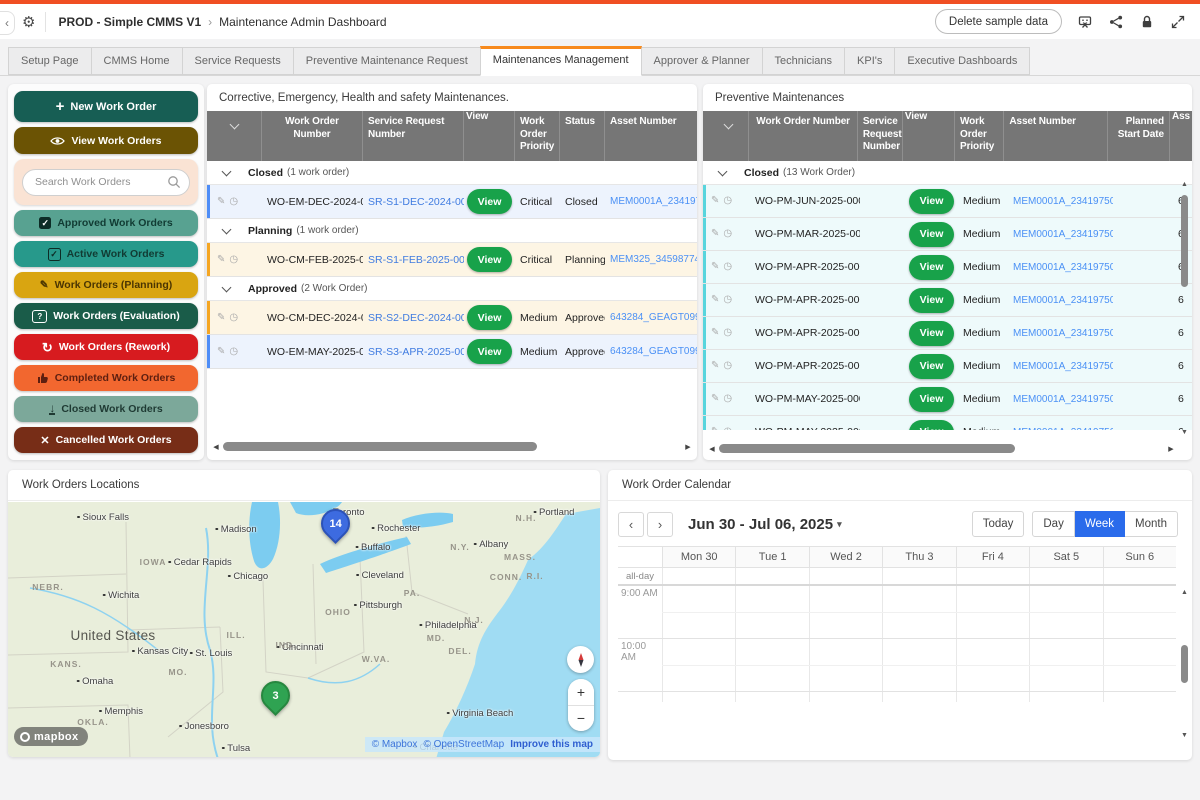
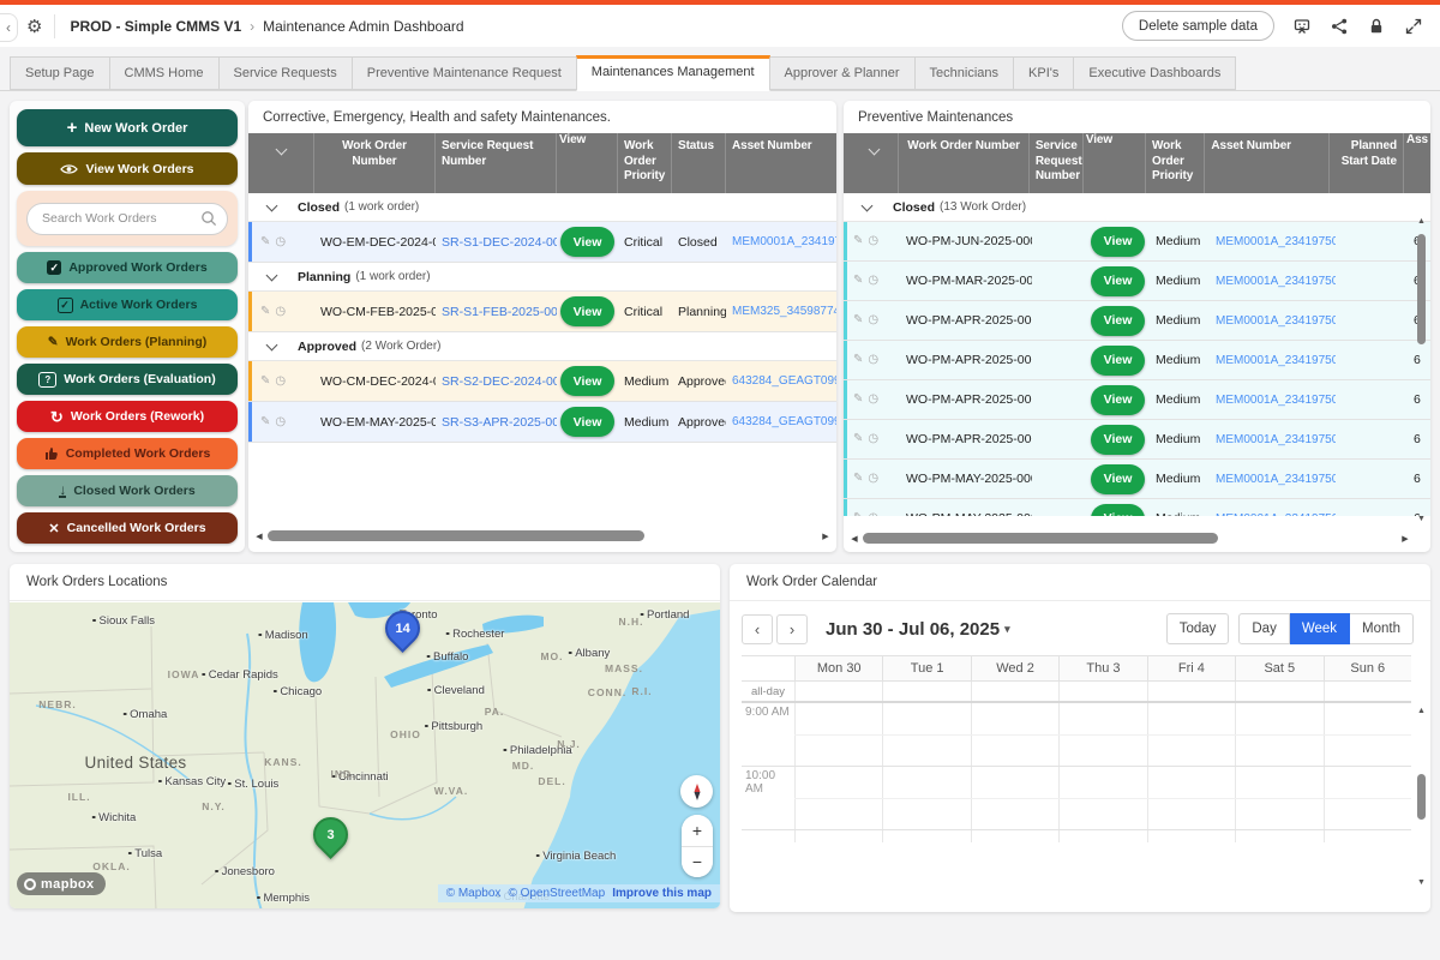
  ⚙
  PROD - Simple CMMS V1
  ›
  Maintenance Admin Dashboard
  Delete sample data
  ‹
  Setup Page
  CMMS Home
  Service Requests
  Preventive Maintenance Request
  Maintenances Management
  Approver & Planner
  Technicians
  KPI's
  Executive Dashboards
  +
  New Work Order
  View Work Orders
  Search Work Orders
  ✓
  Approved Work Orders
  ✓
  Active Work Orders
  ✎
  Work Orders (Planning)
  ?
  Work Orders (Evaluation)
  ↻
  Work Orders (Rework)
  Completed Work Orders
  ↓
  Closed Work Orders
  ✕
  Cancelled Work Orders
  Corrective, Emergency, Health and safety Maintenances.
  Work Order Number
  Service Request Number
  View
  Work Order Priority
  Status
  Asset Number
  Closed
  (1 work order)
  ✎
  ◷
  WO-EM-DEC-2024-
  SR-S1-DEC-2024-00
  View
  Critical
  Closed
  MEM0001A_23419
  Planning
  (1 work order)
  ✎
  ◷
  WO-CM-FEB-2025-0
  SR-S1-FEB-2025-00
  View
  Critical
  Planning
  MEM325_3459877
  Approved
  (2 Work Order)
  ✎
  ◷
  WO-CM-DEC-2024-
  SR-S2-DEC-2024-00
  View
  Medium
  Approve
  643284_GEAGT09
  ✎
  ◷
  WO-EM-MAY-2025-0
  SR-S3-APR-2025-00
  View
  Medium
  Approve
  643284_GEAGT09
  Preventive Maintenances
  Work Order Number
  Service Request Number
  View
  Work Order Priority
  Asset Number
  Planned Start Date
  Ass
  Closed
  (13 Work Order)
  ✎
  ◷
  WO-PM-JUN-2025-00
  View
  Medium
  MEM0001A_23419750
  ✎
  ◷
  WO-PM-MAR-2025-00
  View
  Medium
  MEM0001A_23419750
  ✎
  ◷
  WO-PM-APR-2025-00
  View
  Medium
  MEM0001A_23419750
  ✎
  ◷
  WO-PM-APR-2025-00
  View
  Medium
  MEM0001A_23419750
  6
  ✎
  ◷
  WO-PM-APR-2025-00
  View
  Medium
  MEM0001A_23419750
  6
  ✎
  ◷
  WO-PM-APR-2025-00
  View
  Medium
  MEM0001A_23419750
  6
  ✎
  ◷
  WO-PM-MAY-2025-00
  View
  Medium
  MEM0001A_23419750
  6
  Work Orders Locations
  United States
  Sioux Falls
  Madison
  Cedar Rapids
- Wichita
+ Omaha
  Chicago
  Rochester
  Buffalo
  Albany
  Portland
  Cleveland
  Pittsburgh
  Philadelphia
  Cincinnati
  Kansas City
  St. Louis
- Omaha
+ Wichita
- Memphis
+ Tulsa
  Jonesboro
- Tulsa
+ Memphis
  Charlotte
  Virginia Beach
  NEBR.
  IOWA
- KANS.
+ ILL.
- MO.
+ N.Y.
  OKLA.
- ILL.
+ KANS.
  IND.
  OHIO
  PA.
- N.Y.
+ MO.
  N.H.
  MASS.
  CONN.
  R.I.
  N.J.
  MD.
  DEL.
  W.VA.
  +
  −
  mapbox
  © Mapbox
  © OpenStreetMap
  Improve this map
  Work Order Calendar
  ‹
  ›
  Jun 30 - Jul 06, 2025 ▾
  Today
  Day
  Week
  Month
  Mon 30
  Tue 1
  Wed 2
  Thu 3
  Fri 4
  Sat 5
  Sun 6
  all-day
  9:00 AM
  10:00 AM
